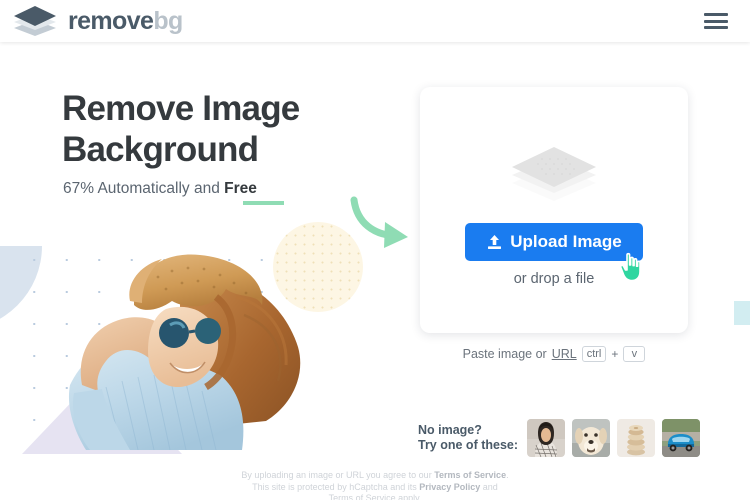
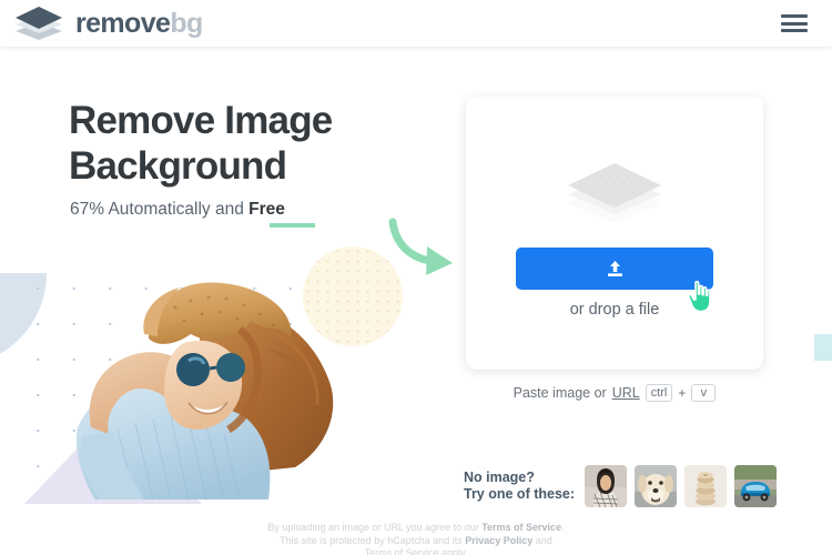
  removebg
  Remove Image
  Background
  67% Automatically and Free
- Upload Image
  or drop a file
  Paste image or
  URL
  ctrl
  +
  v
  No image?
  Try one of these:
  By uploading an image or URL you agree to our Terms of Service.
  This site is protected by hCaptcha and its Privacy Policy and
  Terms of Service apply.
